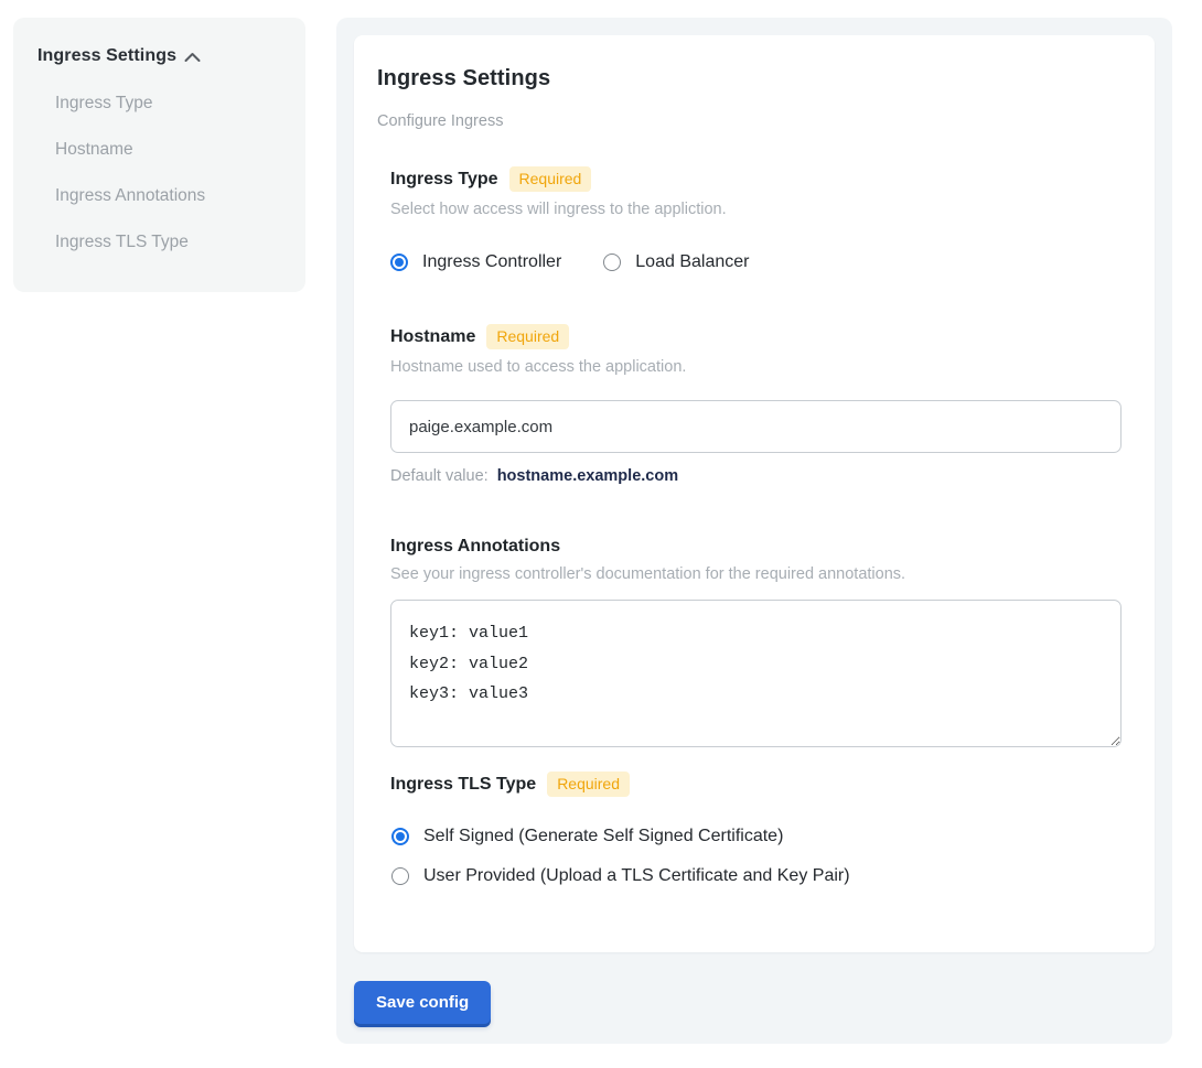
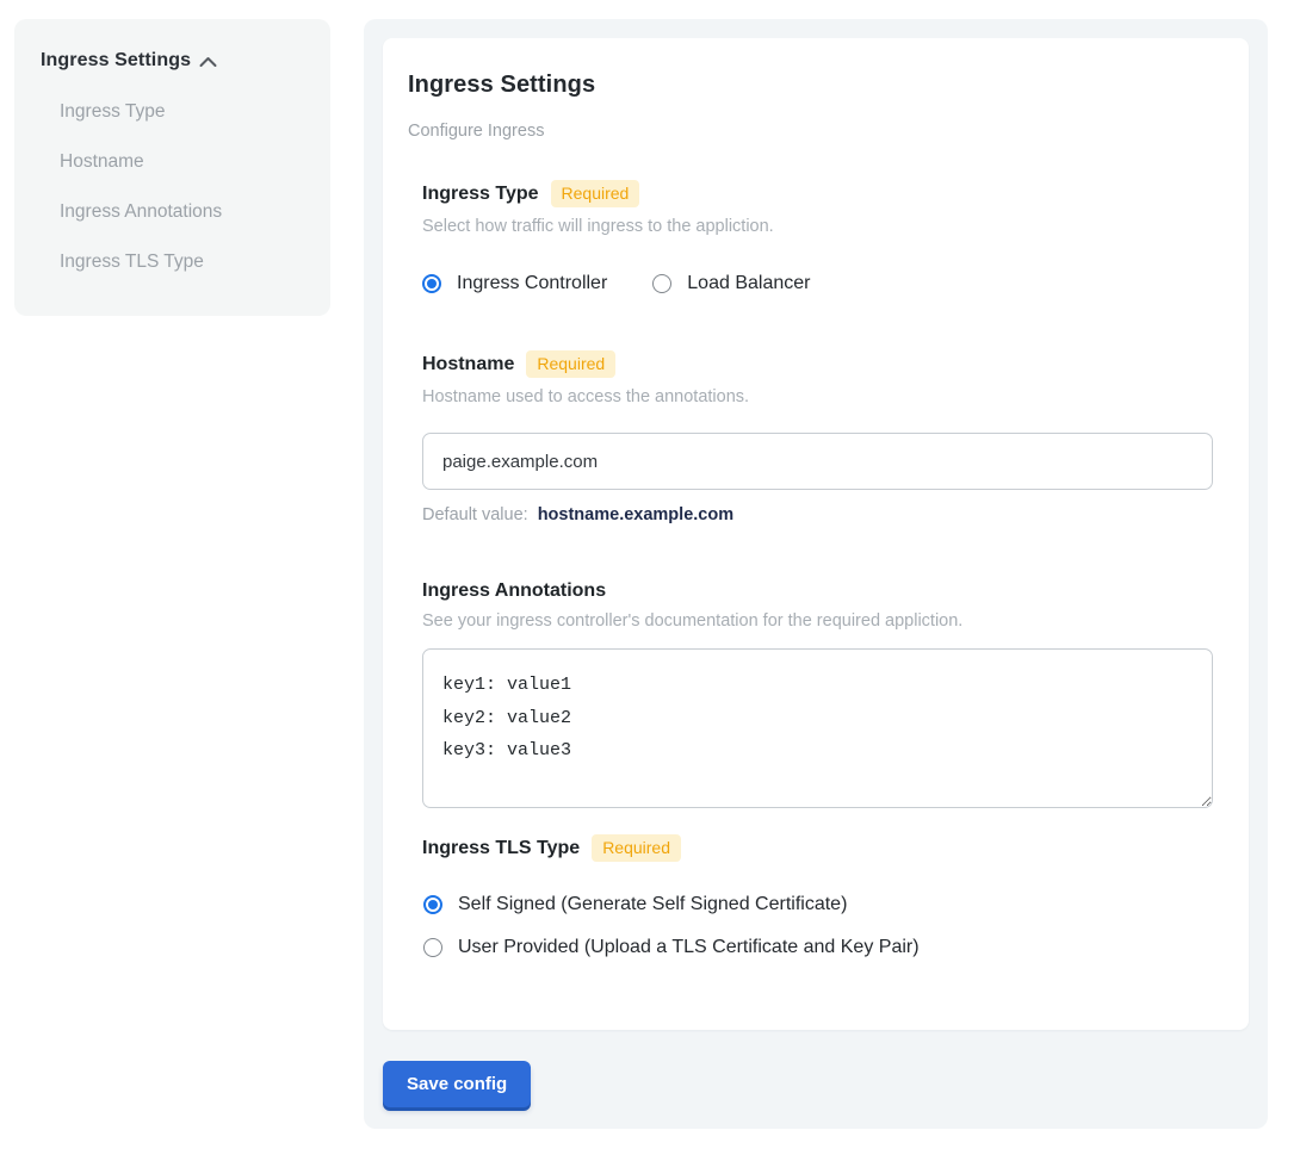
  Ingress Settings
  Ingress Type
  Hostname
  Ingress Annotations
  Ingress TLS Type
  Ingress Settings
  Configure Ingress
  Ingress Type
  Required
- Select how access will ingress to the appliction.
+ Select how traffic will ingress to the appliction.
  Ingress Controller
  Load Balancer
  Hostname
  Required
- Hostname used to access the application.
+ Hostname used to access the annotations.
  paige.example.com
  Default value: hostname.example.com
  Ingress Annotations
- See your ingress controller's documentation for the required annotations.
+ See your ingress controller's documentation for the required appliction.
  key1: value1
  key2: value2
  key3: value3
  Ingress TLS Type
  Required
  Self Signed (Generate Self Signed Certificate)
  User Provided (Upload a TLS Certificate and Key Pair)
  Save config
